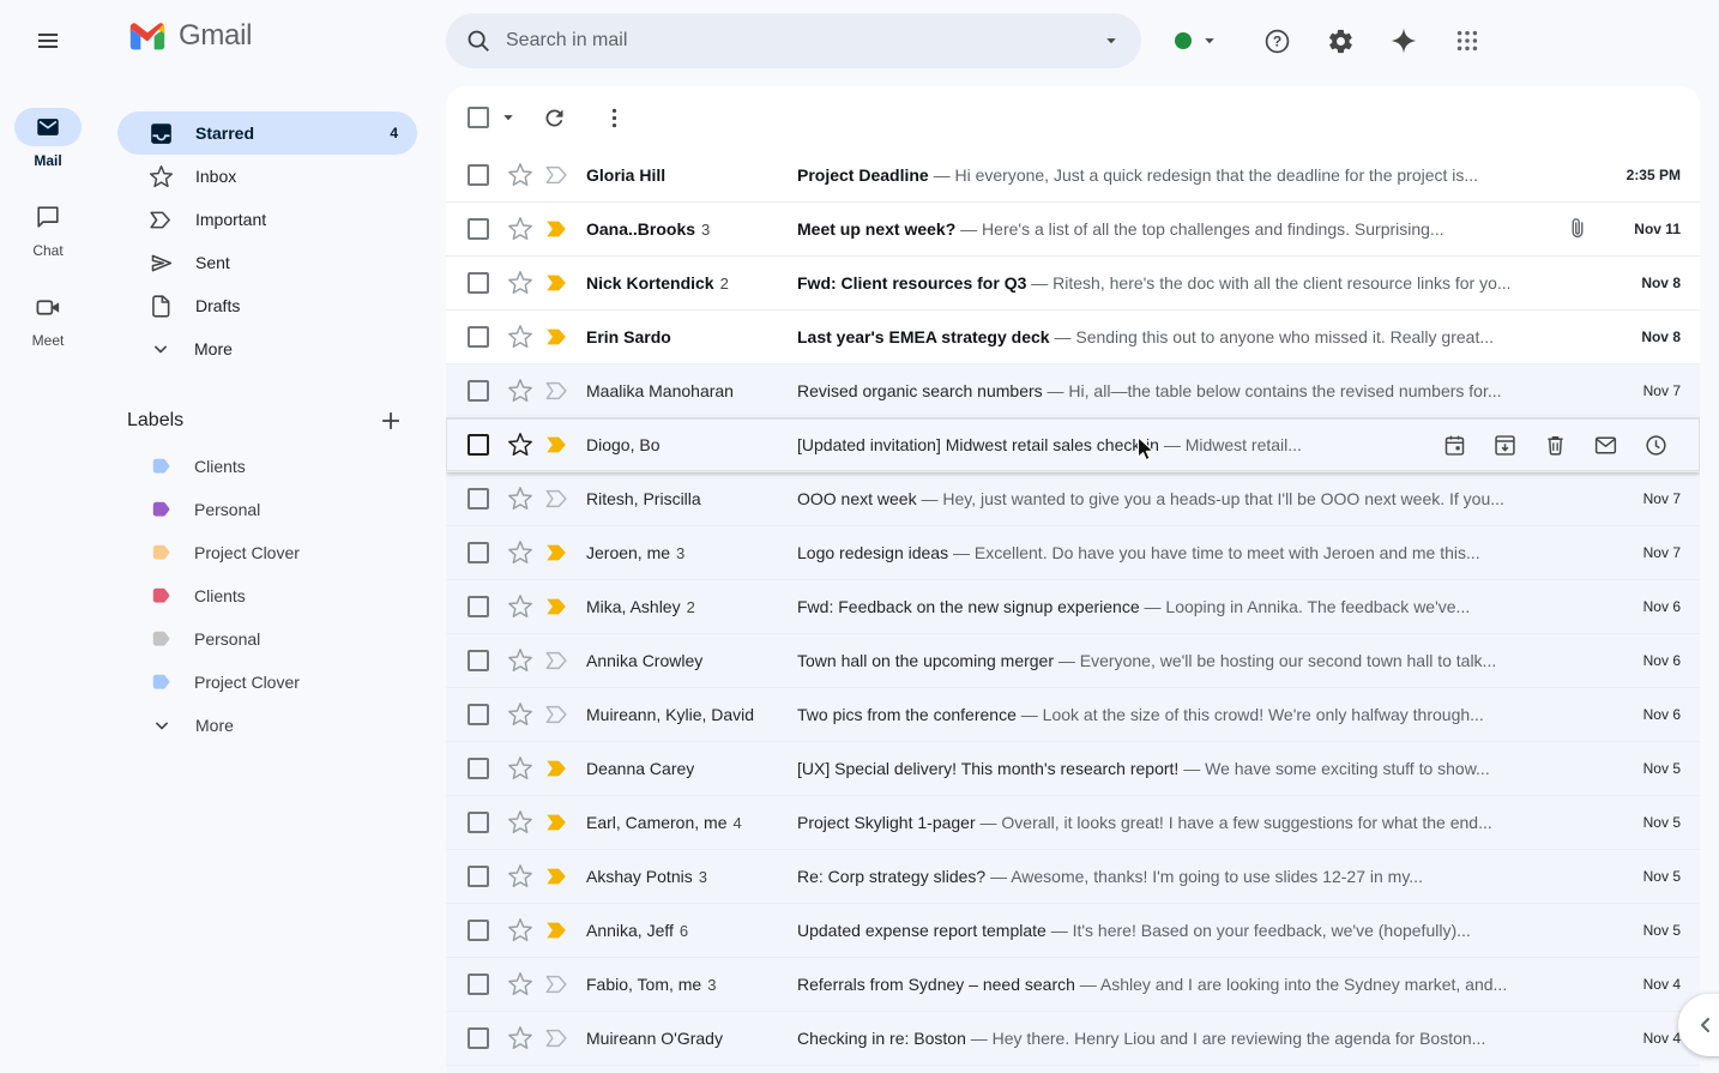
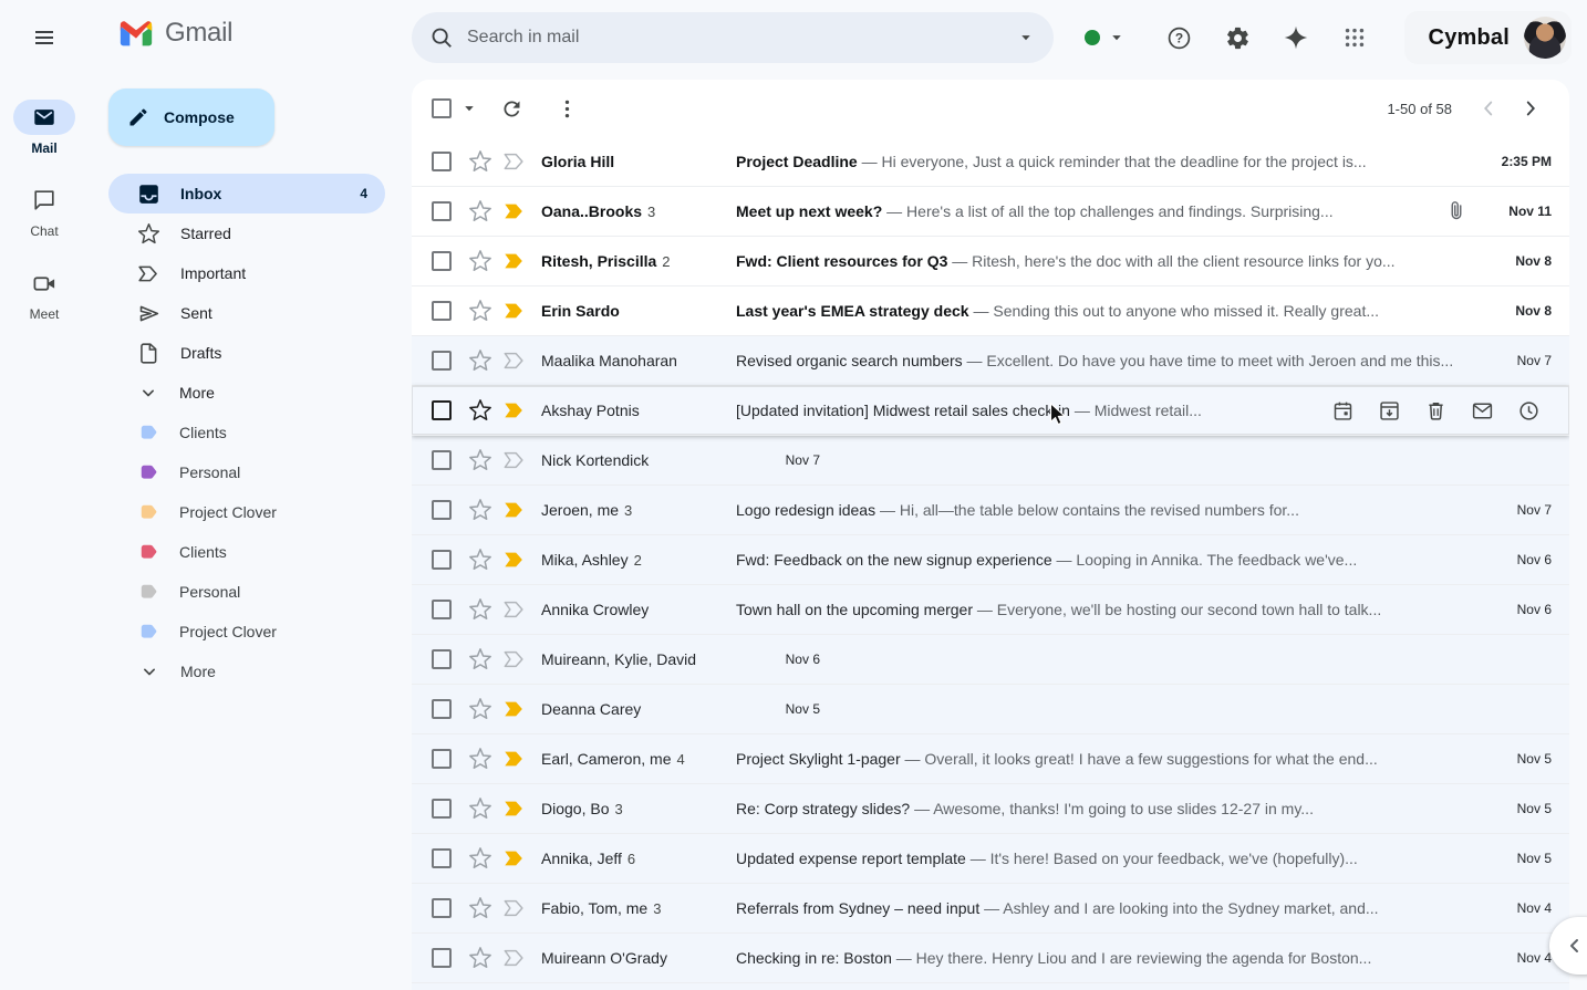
  Gmail
  Search in mail
  ?
+ Cymbal
  Mail
  Chat
  Meet
+ Compose
- Starred
+ Inbox
  4
- Inbox
+ Starred
  Important
  Sent
  Drafts
  More
- Labels
  Clients
  Personal
  Project Clover
  Clients
  Personal
  Project Clover
  More
+ 1-50 of 58
  Gloria Hill
- Project Deadline — Hi everyone, Just a quick redesign that the deadline for the project is...
+ Project Deadline — Hi everyone, Just a quick reminder that the deadline for the project is...
  2:35 PM
  Oana..Brooks
  3
  Meet up next week? — Here's a list of all the top challenges and findings. Surprising...
  Nov 11
- Nick Kortendick
+ Ritesh, Priscilla
  2
  Fwd: Client resources for Q3 — Ritesh, here's the doc with all the client resource links for yo...
  Nov 8
  Erin Sardo
  Last year's EMEA strategy deck — Sending this out to anyone who missed it. Really great...
  Nov 8
  Maalika Manoharan
- Revised organic search numbers — Hi, all—the table below contains the revised numbers for...
+ Revised organic search numbers — Excellent. Do have you have time to meet with Jeroen and me this...
  Nov 7
- Diogo, Bo
+ Akshay Potnis
  [Updated invitation] Midwest retail sales checkin — Midwest retail...
- Ritesh, Priscilla
+ Nick Kortendick
- OOO next week — Hey, just wanted to give you a heads-up that I'll be OOO next week. If you...
  Nov 7
  Jeroen, me
  3
- Logo redesign ideas — Excellent. Do have you have time to meet with Jeroen and me this...
+ Logo redesign ideas — Hi, all—the table below contains the revised numbers for...
  Nov 7
  Mika, Ashley
  2
  Fwd: Feedback on the new signup experience — Looping in Annika. The feedback we've...
  Nov 6
  Annika Crowley
  Town hall on the upcoming merger — Everyone, we'll be hosting our second town hall to talk...
  Nov 6
  Muireann, Kylie, David
- Two pics from the conference — Look at the size of this crowd! We're only halfway through...
  Nov 6
  Deanna Carey
- [UX] Special delivery! This month's research report! — We have some exciting stuff to show...
  Nov 5
  Earl, Cameron, me
  4
  Project Skylight 1-pager — Overall, it looks great! I have a few suggestions for what the end...
  Nov 5
- Akshay Potnis
+ Diogo, Bo
  3
  Re: Corp strategy slides? — Awesome, thanks! I'm going to use slides 12-27 in my...
  Nov 5
  Annika, Jeff
  6
  Updated expense report template — It's here! Based on your feedback, we've (hopefully)...
  Nov 5
  Fabio, Tom, me
  3
- Referrals from Sydney – need search — Ashley and I are looking into the Sydney market, and...
+ Referrals from Sydney – need input — Ashley and I are looking into the Sydney market, and...
  Nov 4
  Muireann O'Grady
  Checking in re: Boston — Hey there. Henry Liou and I are reviewing the agenda for Boston...
  Nov 4
